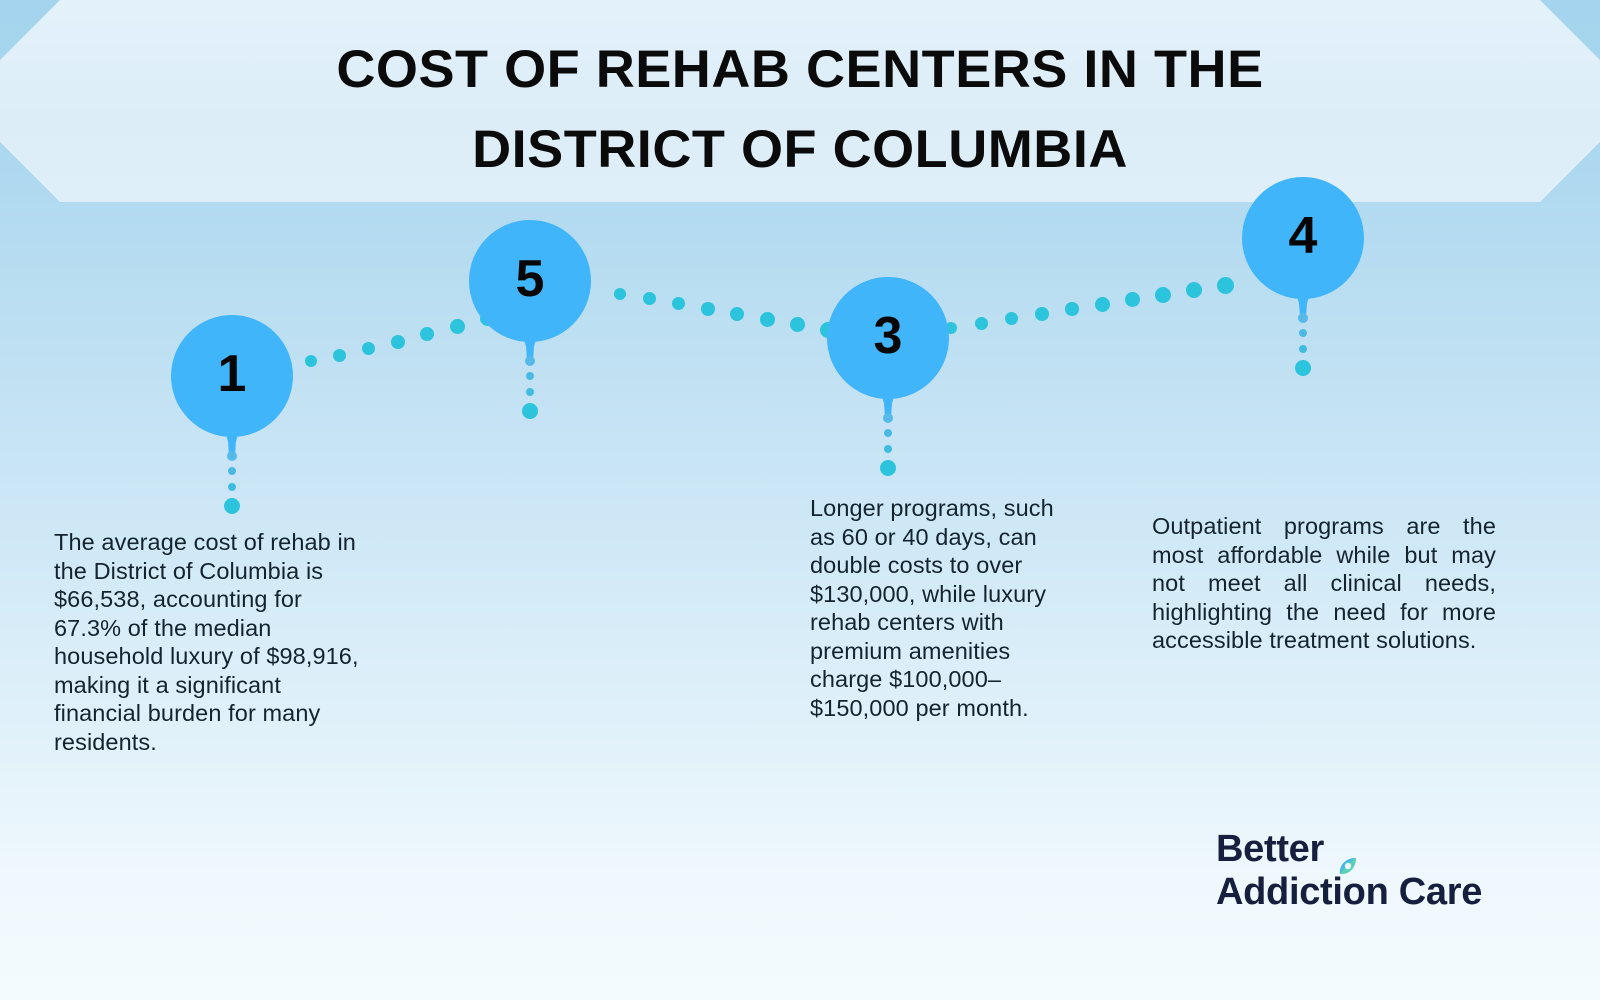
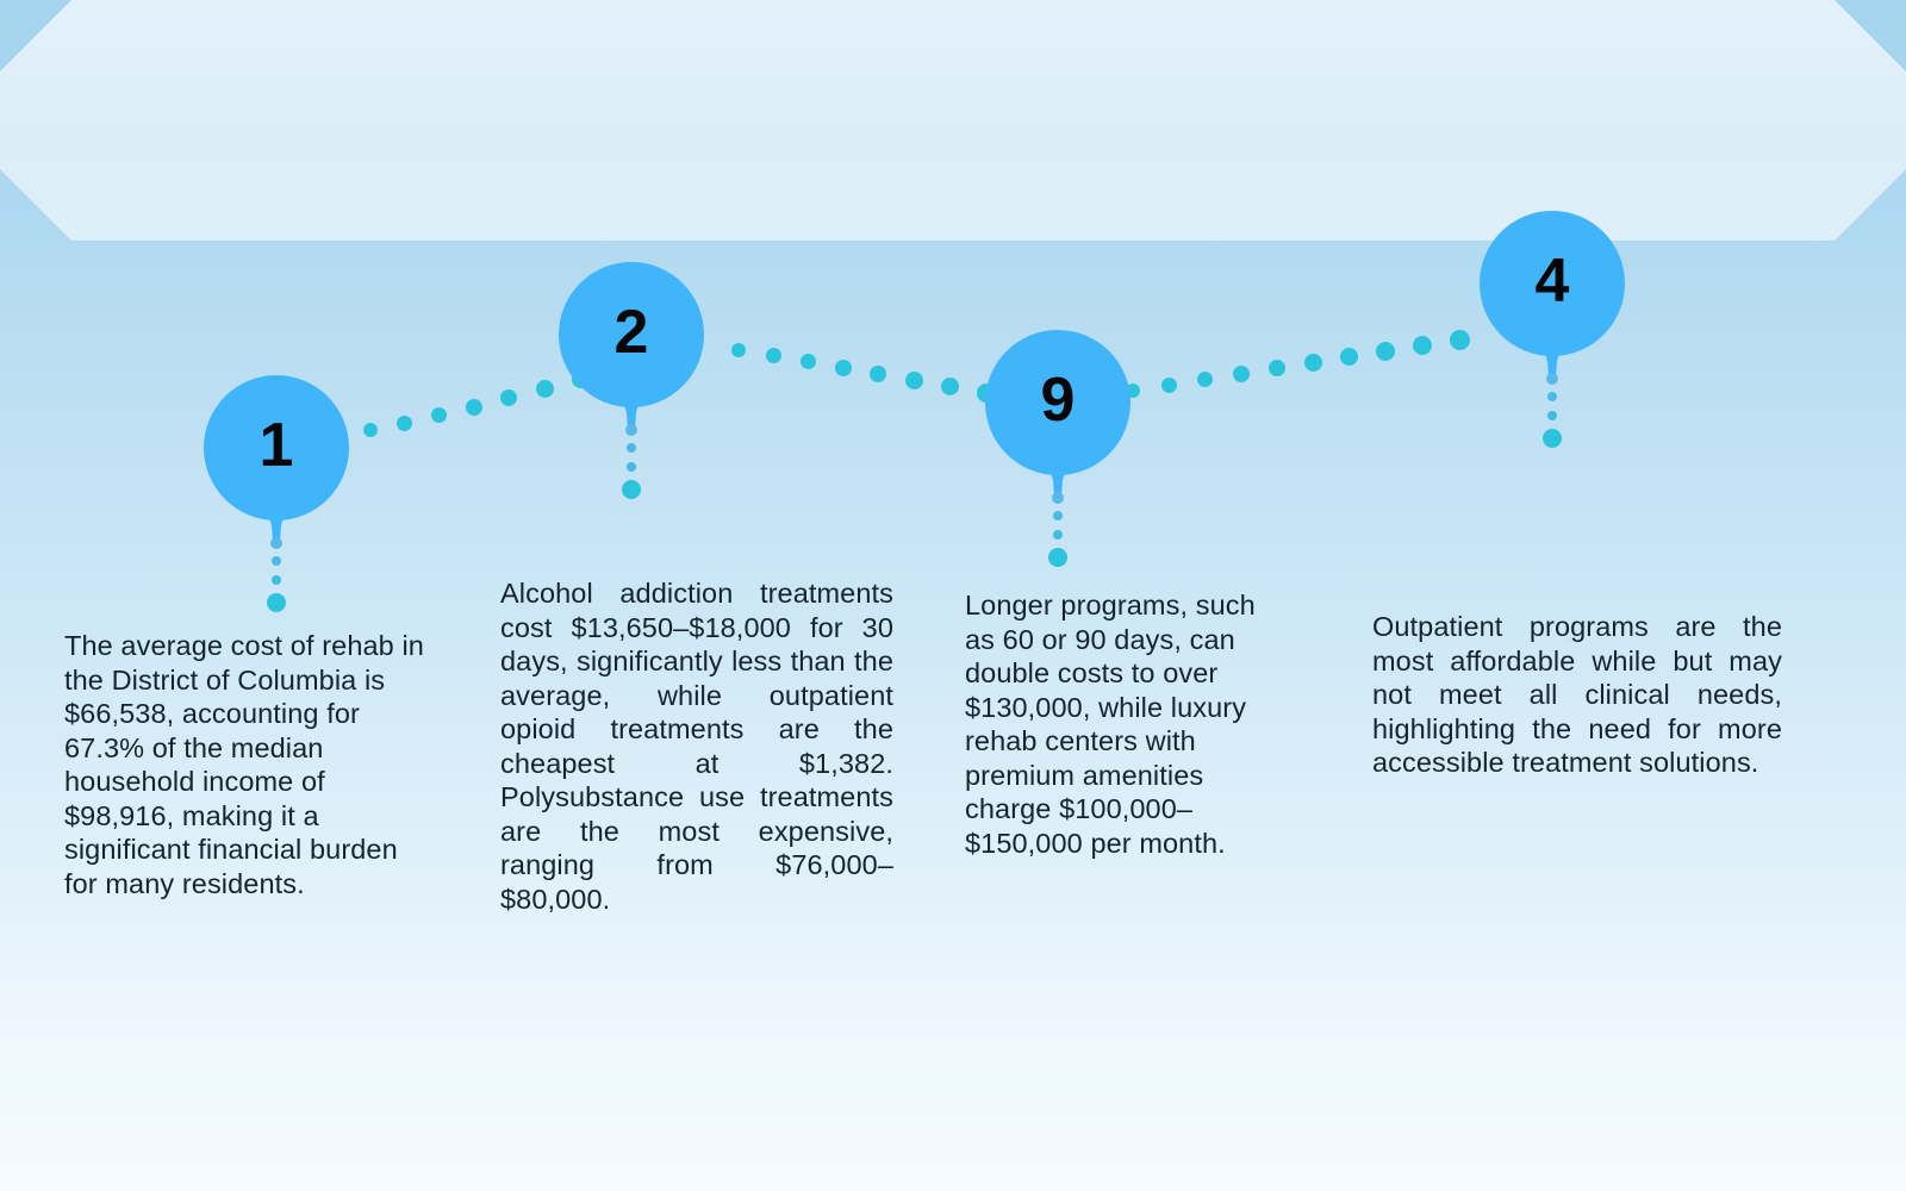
- COST OF REHAB CENTERS IN THE
- DISTRICT OF COLUMBIA
  1
- 5
+ 2
- 3
+ 9
  4
- The average cost of rehab in the District of Columbia is $66,538, accounting for 67.3% of the median household luxury of $98,916, making it a significant financial burden for many residents.
+ The average cost of rehab in the District of Columbia is $66,538, accounting for 67.3% of the median household income of $98,916, making it a significant financial burden for many residents.
+ Alcohol addiction treatments cost $13,650–$18,000 for 30 days, significantly less than the average, while outpatient opioid treatments are the cheapest at $1,382. Polysubstance use treatments are the most expensive, ranging from $76,000–$80,000.
- Longer programs, such as 60 or 40 days, can double costs to over $130,000, while luxury rehab centers with premium amenities charge $100,000–$150,000 per month.
+ Longer programs, such as 60 or 90 days, can double costs to over $130,000, while luxury rehab centers with premium amenities charge $100,000–$150,000 per month.
  Outpatient programs are the most affordable while but may not meet all clinical needs, highlighting the need for more accessible treatment solutions.
- Better
- Addiction Care
